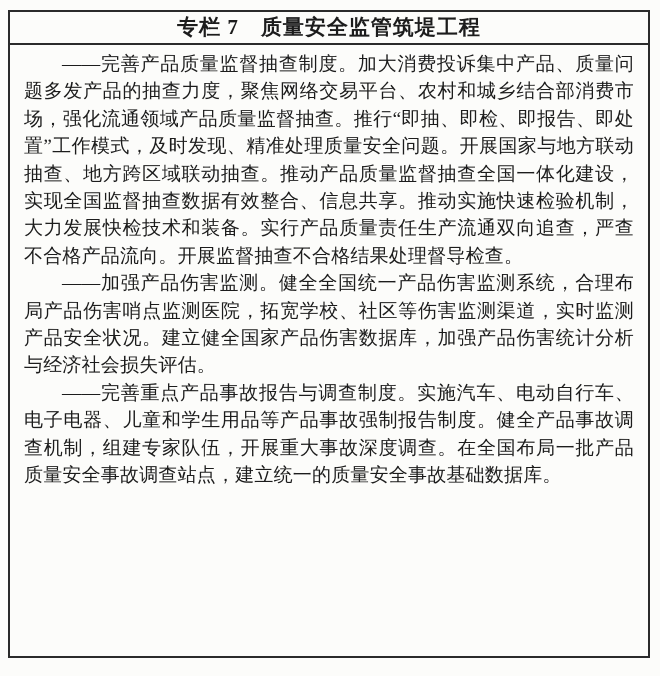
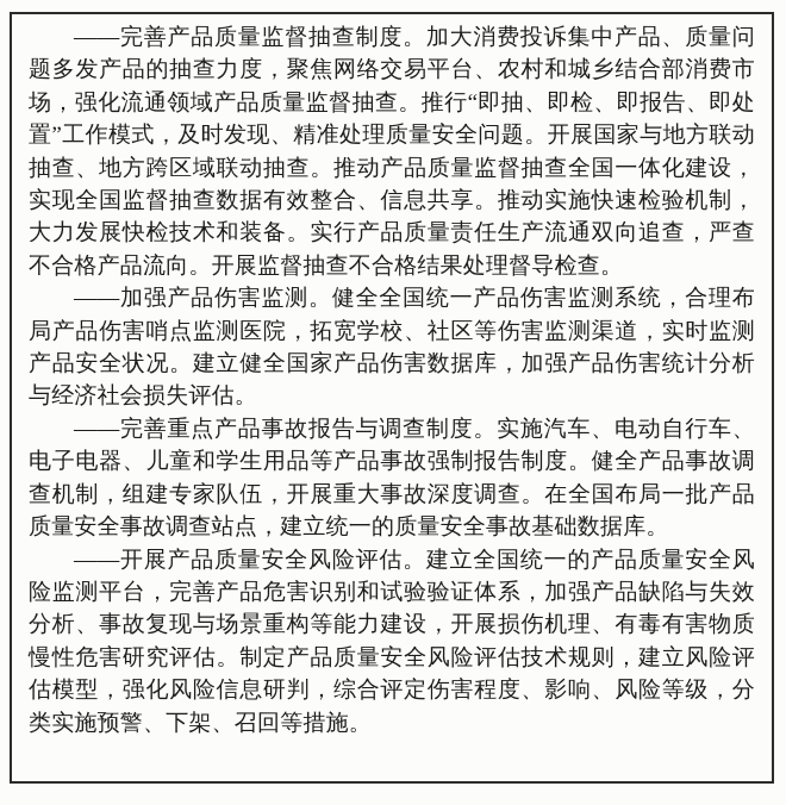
- 专栏 7 质量安全监管筑堤工程
  ——完善产品质量监督抽查制度。加大消费投诉集中产品、质量问题多发产品的抽查力度，聚焦网络交易平台、农村和城乡结合部消费市场，强化流通领域产品质量监督抽查。推行“即抽、即检、即报告、即处置”工作模式，及时发现、精准处理质量安全问题。开展国家与地方联动抽查、地方跨区域联动抽查。推动产品质量监督抽查全国一体化建设，实现全国监督抽查数据有效整合、信息共享。推动实施快速检验机制，大力发展快检技术和装备。实行产品质量责任生产流通双向追查，严查不合格产品流向。开展监督抽查不合格结果处理督导检查。
  ——加强产品伤害监测。健全全国统一产品伤害监测系统，合理布局产品伤害哨点监测医院，拓宽学校、社区等伤害监测渠道，实时监测产品安全状况。建立健全国家产品伤害数据库，加强产品伤害统计分析与经济社会损失评估。
  ——完善重点产品事故报告与调查制度。实施汽车、电动自行车、电子电器、儿童和学生用品等产品事故强制报告制度。健全产品事故调查机制，组建专家队伍，开展重大事故深度调查。在全国布局一批产品质量安全事故调查站点，建立统一的质量安全事故基础数据库。
+ ——开展产品质量安全风险评估。建立全国统一的产品质量安全风险监测平台，完善产品危害识别和试验验证体系，加强产品缺陷与失效分析、事故复现与场景重构等能力建设，开展损伤机理、有毒有害物质慢性危害研究评估。制定产品质量安全风险评估技术规则，建立风险评估模型，强化风险信息研判，综合评定伤害程度、影响、风险等级，分类实施预警、下架、召回等措施。
